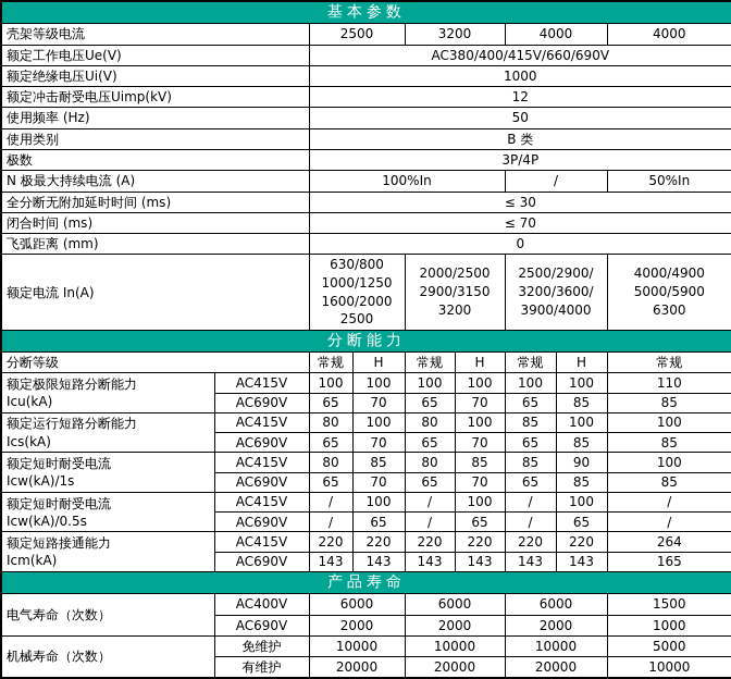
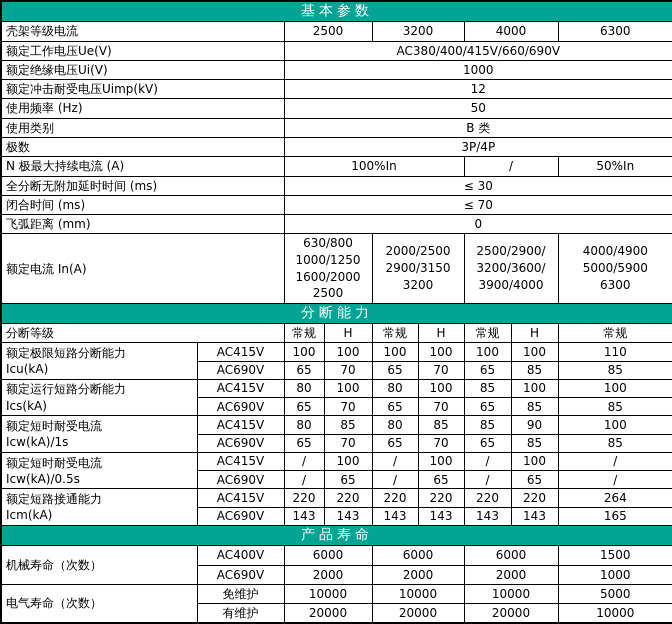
  基本参数
- 壳架等级电流	2500	3200	4000	4000
+ 壳架等级电流	2500	3200	4000	6300
  额定工作电压Ue(V)	AC380/400/415V/660/690V
  额定绝缘电压Ui(V)	1000
  额定冲击耐受电压Uimp(kV)	12
  使用频率 (Hz)	50
  使用类别	B 类
  极数	3P/4P
  N 极最大持续电流 (A)	100%In	/	50%In
  全分断无附加延时时间 (ms)	≤ 30
  闭合时间 (ms)	≤ 70
  飞弧距离 (mm)	0
  额定电流 In(A)	630/800 1000/1250 1600/2000 2500	2000/2500 2900/3150 3200	2500/2900/ 3200/3600/ 3900/4000	4000/4900 5000/5900 6300
  分断能力
  分断等级	常规	H	常规	H	常规	H	常规
  额定极限短路分断能力 Icu(kA)	AC415V	100	100	100	100	100	100	110
  AC690V	65	70	65	70	65	85	85
  额定运行短路分断能力 Ics(kA)	AC415V	80	100	80	100	85	100	100
  AC690V	65	70	65	70	65	85	85
  额定短时耐受电流 Icw(kA)/1s	AC415V	80	85	80	85	85	90	100
  AC690V	65	70	65	70	65	85	85
  额定短时耐受电流 Icw(kA)/0.5s	AC415V	/	100	/	100	/	100	/
  AC690V	/	65	/	65	/	65	/
  额定短路接通能力 Icm(kA)	AC415V	220	220	220	220	220	220	264
  AC690V	143	143	143	143	143	143	165
  产品寿命
- 电气寿命（次数）	AC400V	6000	6000	6000	1500
+ 机械寿命（次数）	AC400V	6000	6000	6000	1500
  AC690V	2000	2000	2000	1000
- 机械寿命（次数）	免维护	10000	10000	10000	5000
+ 电气寿命（次数）	免维护	10000	10000	10000	5000
  有维护	20000	20000	20000	10000
